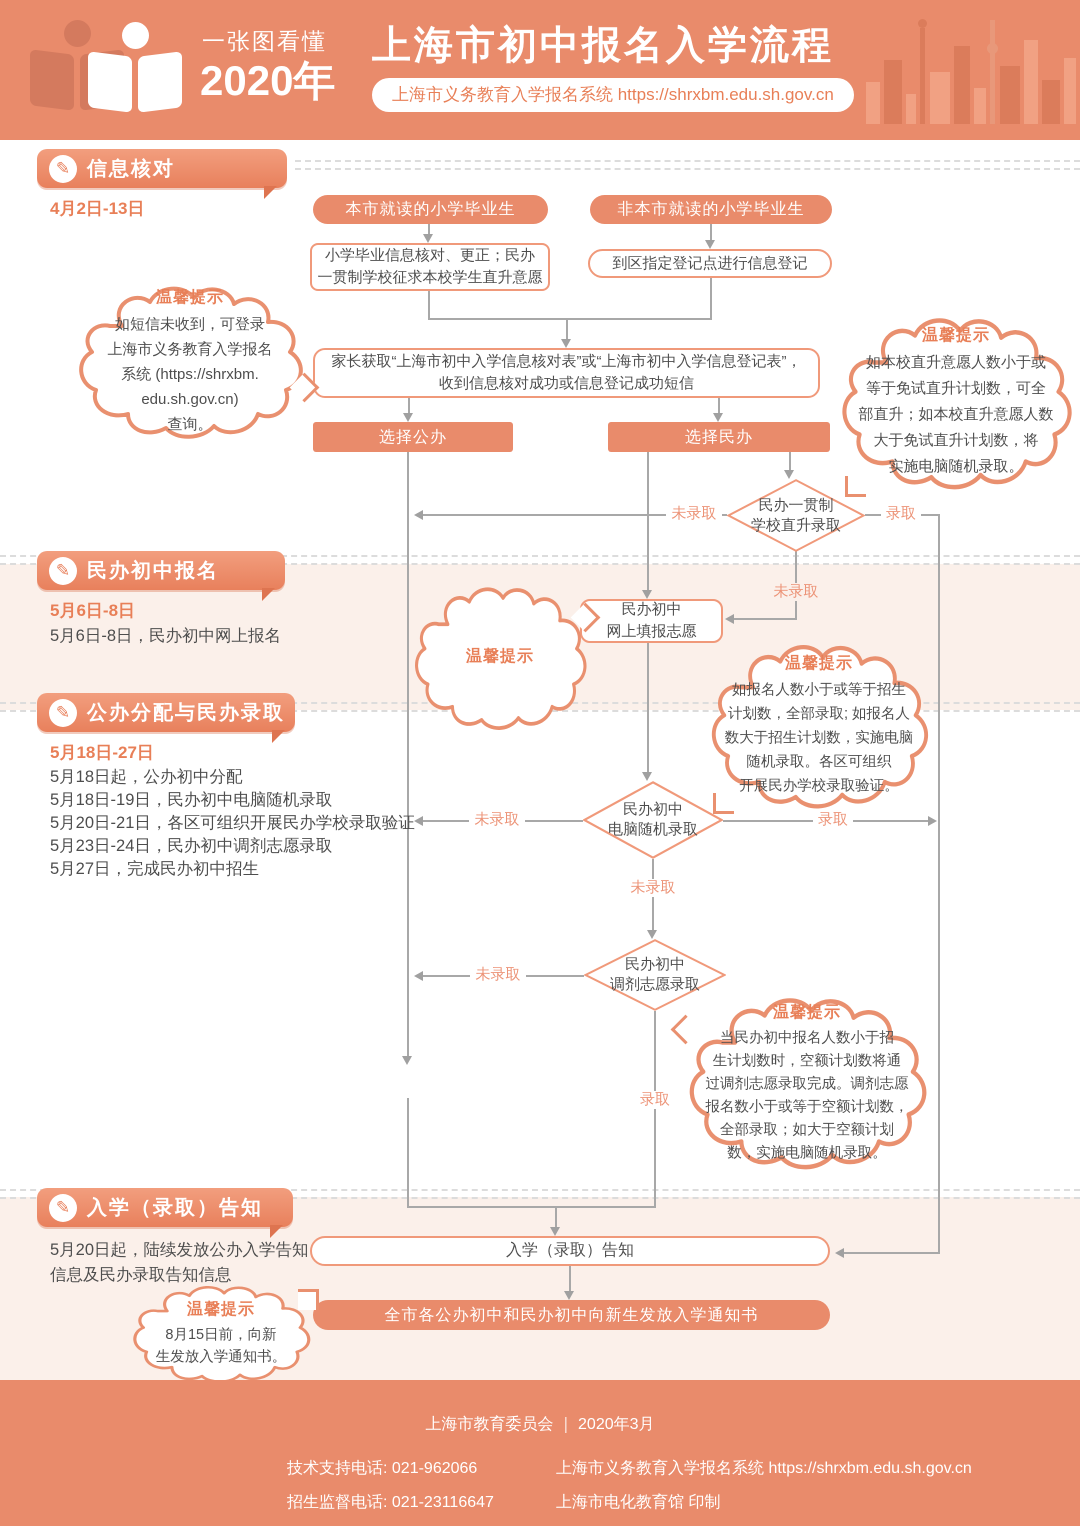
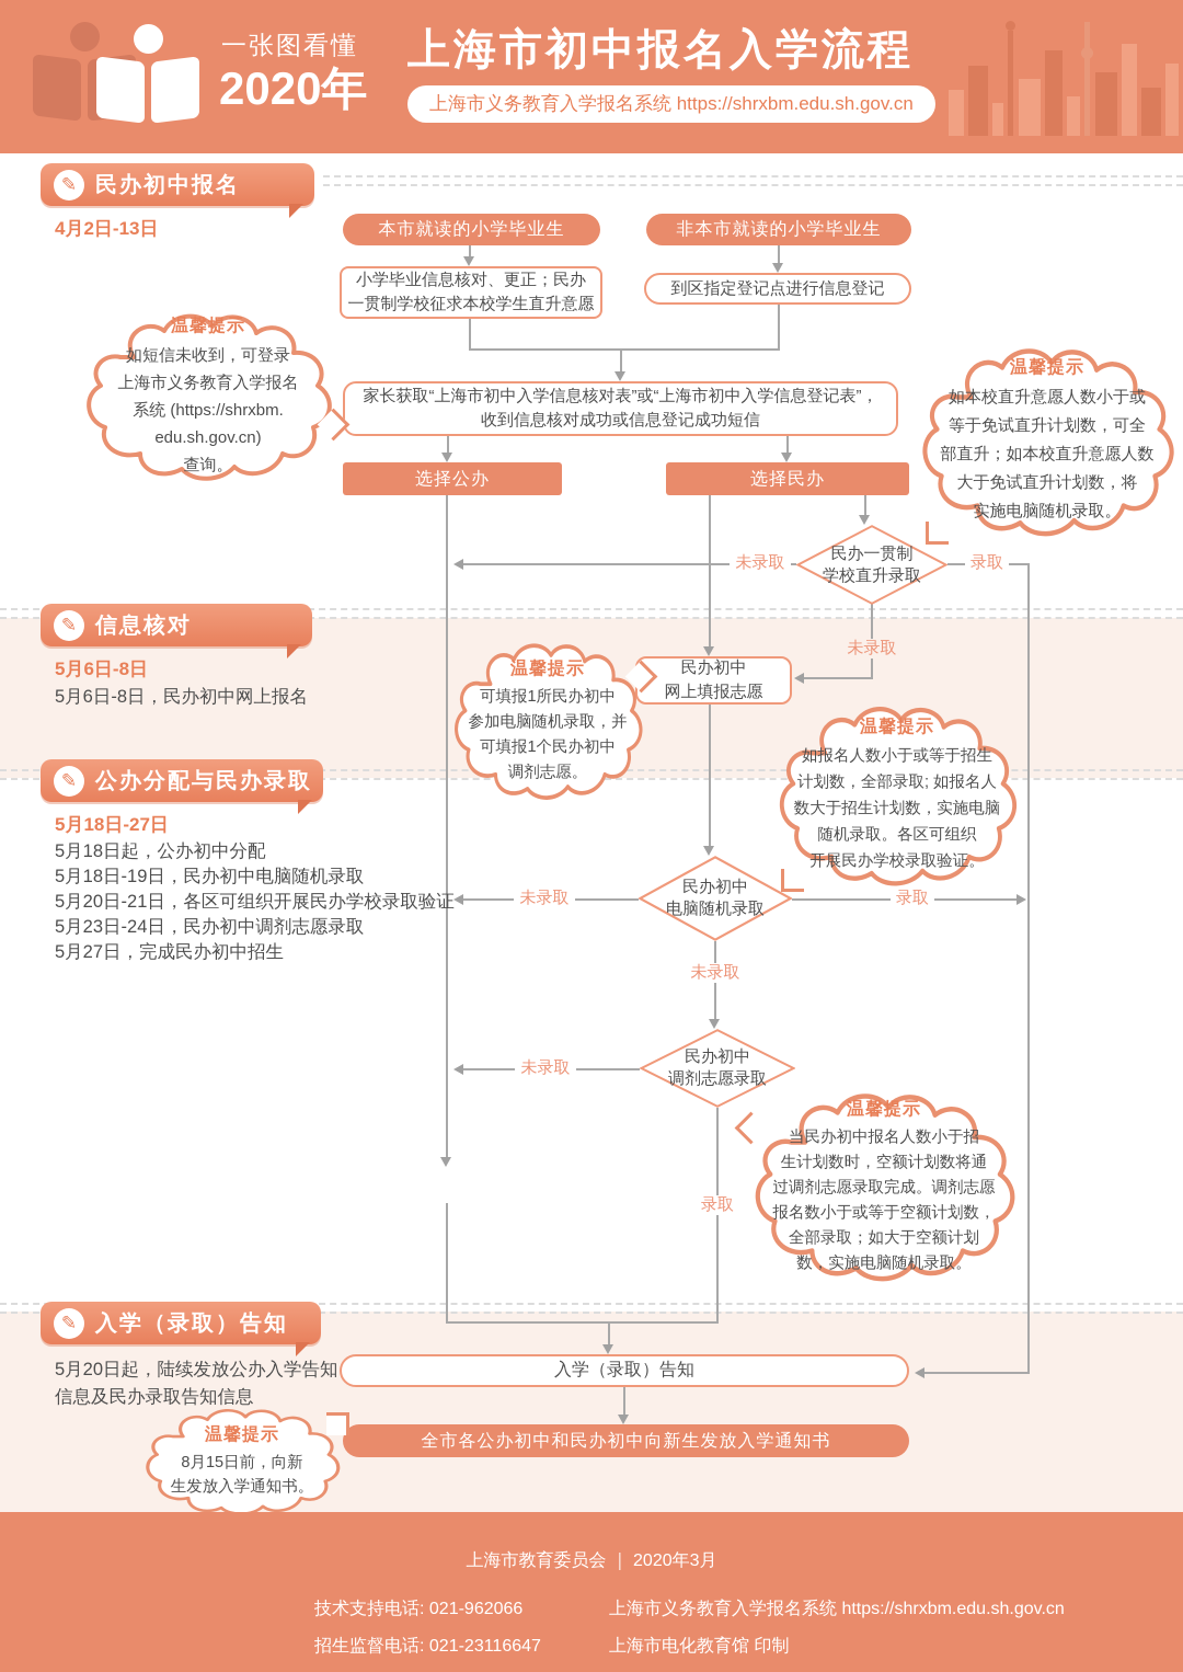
  一张图看懂
  2020年
  上海市初中报名入学流程
  上海市义务教育入学报名系统 https://shrxbm.edu.sh.gov.cn
  ✎
- 信息核对
+ 民办初中报名
  4月2日-13日
  ✎
- 民办初中报名
+ 信息核对
  5月6日-8日
  5月6日-8日，民办初中网上报名
  ✎
  公办分配与民办录取
  5月18日-27日
  5月18日起，公办初中分配
  5月18日-19日，民办初中电脑随机录取
  5月20日-21日，各区可组织开展民办学校录取验证
  5月23日-24日，民办初中调剂志愿录取
  5月27日，完成民办初中招生
  ✎
  入学（录取）告知
  5月20日起，陆续发放公办入学告知
  信息及民办录取告知信息
  未录取
  录取
  未录取
  未录取
  录取
  未录取
  未录取
  录取
  本市就读的小学毕业生
  非本市就读的小学毕业生
  小学毕业信息核对、更正；民办
  一贯制学校征求本校学生直升意愿
  到区指定登记点进行信息登记
  家长获取“上海市初中入学信息核对表”或“上海市初中入学信息登记表”，
  收到信息核对成功或信息登记成功短信
  选择公办
  选择民办
  民办一贯制
  学校直升录取
  民办初中
  网上填报志愿
  民办初中
  电脑随机录取
  民办初中
  调剂志愿录取
  入学（录取）告知
  全市各公办初中和民办初中向新生发放入学通知书
  温馨提示
  如短信未收到，可登录
  上海市义务教育入学报名
  系统 (https://shrxbm.
  edu.sh.gov.cn)
  查询。
  温馨提示
  如本校直升意愿人数小于或
  等于免试直升计划数，可全
  部直升；如本校直升意愿人数
  大于免试直升计划数，将
  实施电脑随机录取。
  温馨提示
+ 可填报1所民办初中
+ 参加电脑随机录取，并
+ 可填报1个民办初中
+ 调剂志愿。
  温馨提示
  如报名人数小于或等于招生
  计划数，全部录取; 如报名人
  数大于招生计划数，实施电脑
  随机录取。各区可组织
  开展民办学校录取验证。
  温馨提示
  当民办初中报名人数小于招
  生计划数时，空额计划数将通
  过调剂志愿录取完成。调剂志愿
  报名数小于或等于空额计划数，
  全部录取；如大于空额计划
  数，实施电脑随机录取。
  温馨提示
  8月15日前，向新
  生发放入学通知书。
  上海市教育委员会 ｜ 2020年3月
  技术支持电话: 021-962066
  上海市义务教育入学报名系统 https://shrxbm.edu.sh.gov.cn
  招生监督电话: 021-23116647
  上海市电化教育馆 印制
